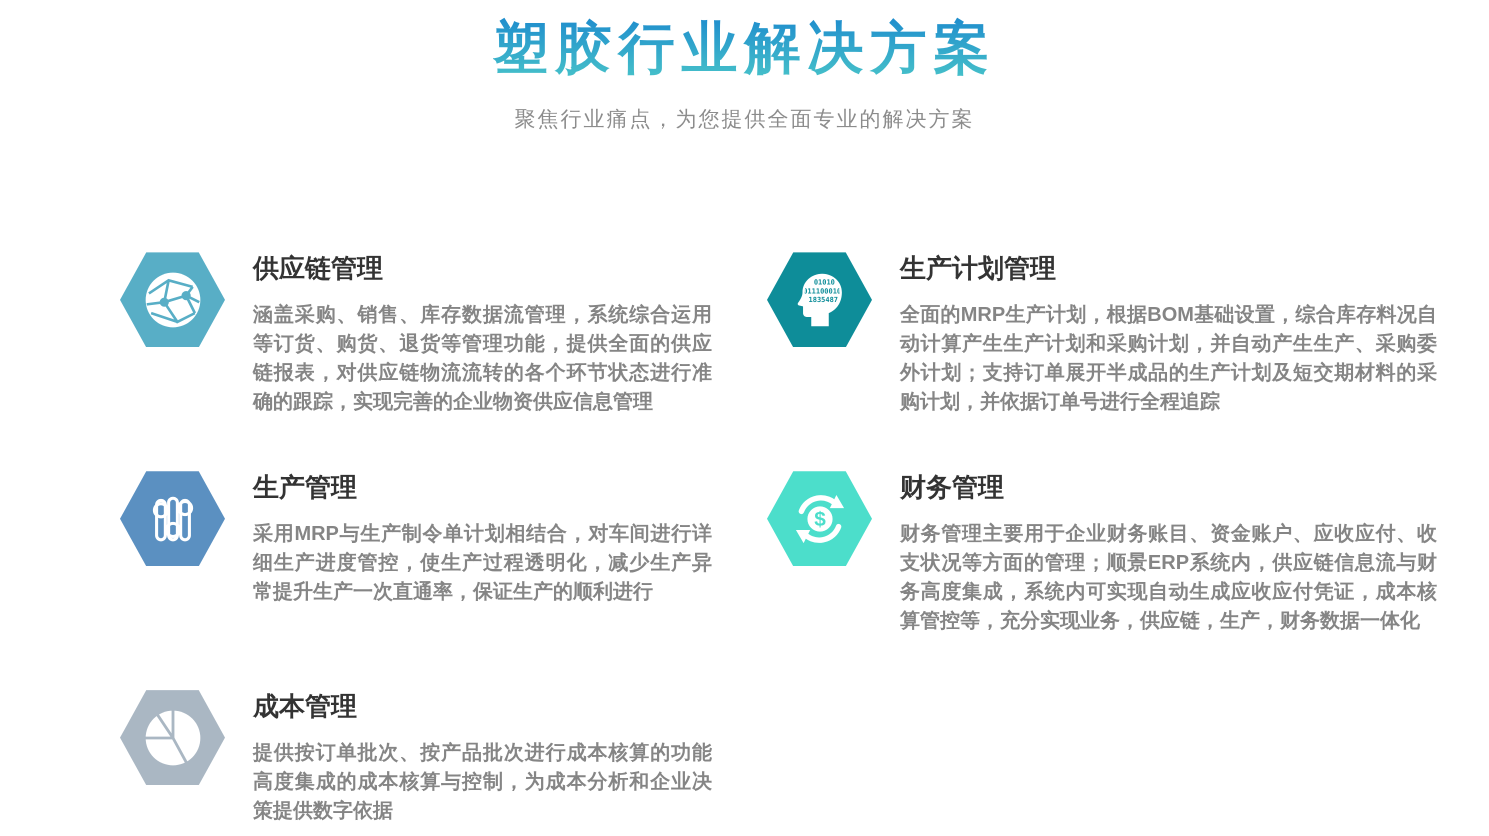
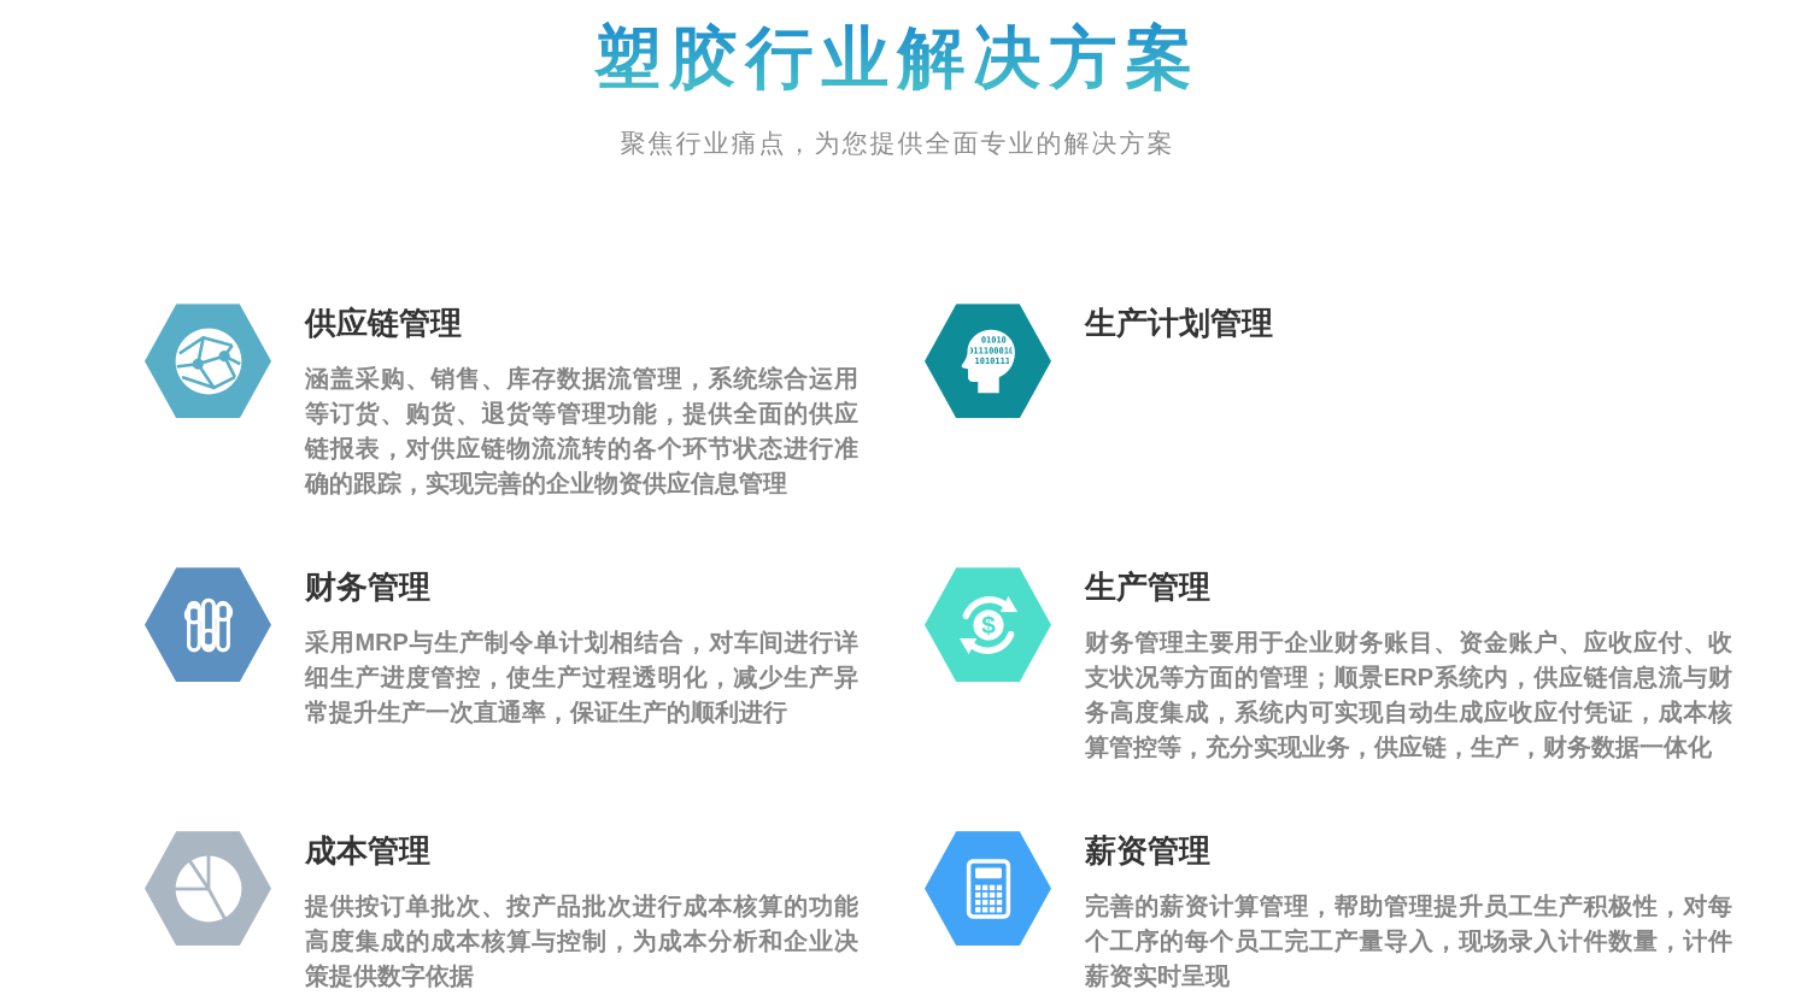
  塑胶行业解决方案
  聚焦行业痛点，为您提供全面专业的解决方案
  供应链管理
  涵盖采购、销售、库存数据流管理，系统综合运用等订货、购货、退货等管理功能，提供全面的供应链报表，对供应链物流流转的各个环节状态进行准确的跟踪，实现完善的企业物资供应信息管理
  01010
  011100010
- 1835487
+ 1010111
  生产计划管理
- 全面的MRP生产计划，根据BOM基础设置，综合库存料况自动计算产生生产计划和采购计划，并自动产生生产、采购委外计划；支持订单展开半成品的生产计划及短交期材料的采购计划，并依据订单号进行全程追踪
- 生产管理
+ 财务管理
  采用MRP与生产制令单计划相结合，对车间进行详细生产进度管控，使生产过程透明化，减少生产异常提升生产一次直通率，保证生产的顺利进行
  $
- 财务管理
+ 生产管理
  财务管理主要用于企业财务账目、资金账户、应收应付、收支状况等方面的管理；顺景ERP系统内，供应链信息流与财务高度集成，系统内可实现自动生成应收应付凭证，成本核算管控等，充分实现业务，供应链，生产，财务数据一体化
  成本管理
  提供按订单批次、按产品批次进行成本核算的功能高度集成的成本核算与控制，为成本分析和企业决策提供数字依据
+ 薪资管理
+ 完善的薪资计算管理，帮助管理提升员工生产积极性，对每个工序的每个员工完工产量导入，现场录入计件数量，计件薪资实时呈现
